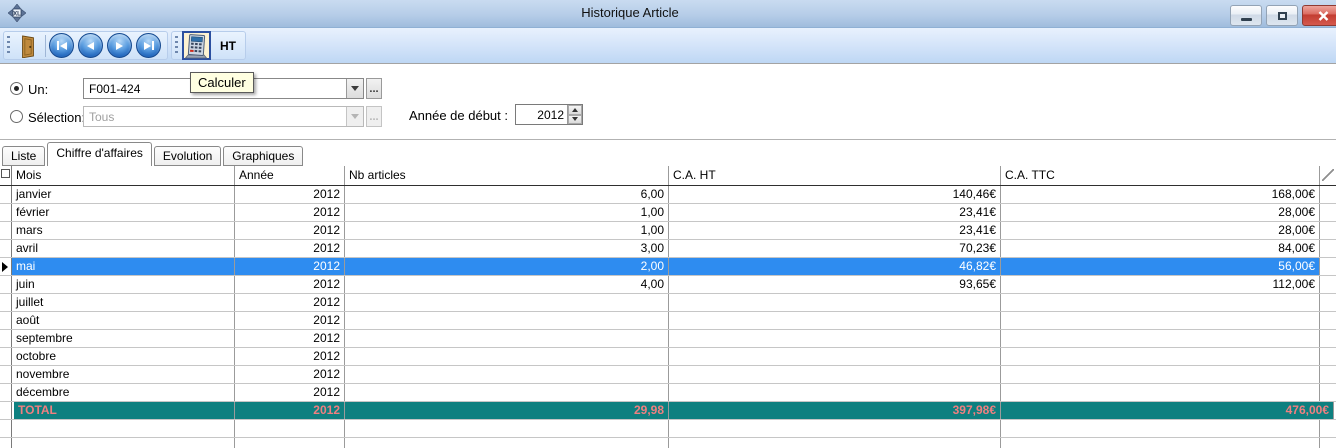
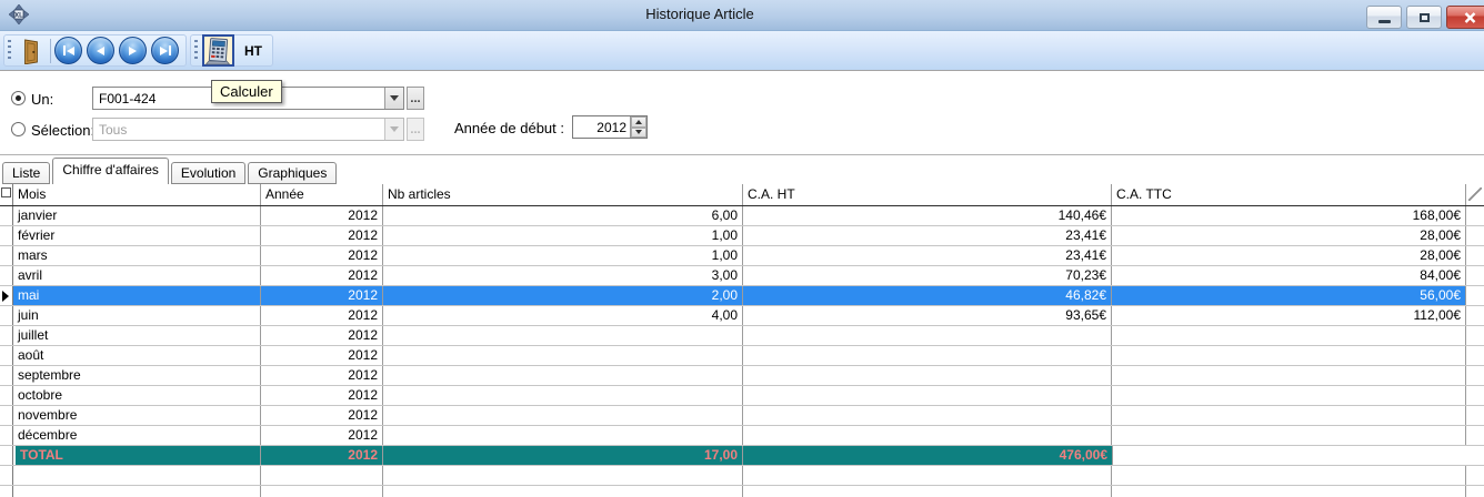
  Historique Article
  HT
  Calculer
  Un:
  F001-424
  ...
  Sélection
  Tous
  ...
  Année de début :
  2012
  Liste
  Chiffre d'affaires
  Evolution
  Graphiques
  Mois
  Année
  Nb articles
  C.A. HT
  C.A. TTC
  janvier
  2012
  6,00
  140,46€
  168,00€
  février
  2012
  1,00
  23,41€
  28,00€
  mars
  2012
  1,00
  23,41€
  28,00€
  avril
  2012
  3,00
  70,23€
  84,00€
  mai
  2012
  2,00
  46,82€
  56,00€
  juin
  2012
  4,00
  93,65€
  112,00€
  juillet
  2012
  août
  2012
  septembre
  2012
  octobre
  2012
  novembre
  2012
  décembre
  2012
  TOTAL
  2012
- 29,98
+ 17,00
- 397,98€
  476,00€
